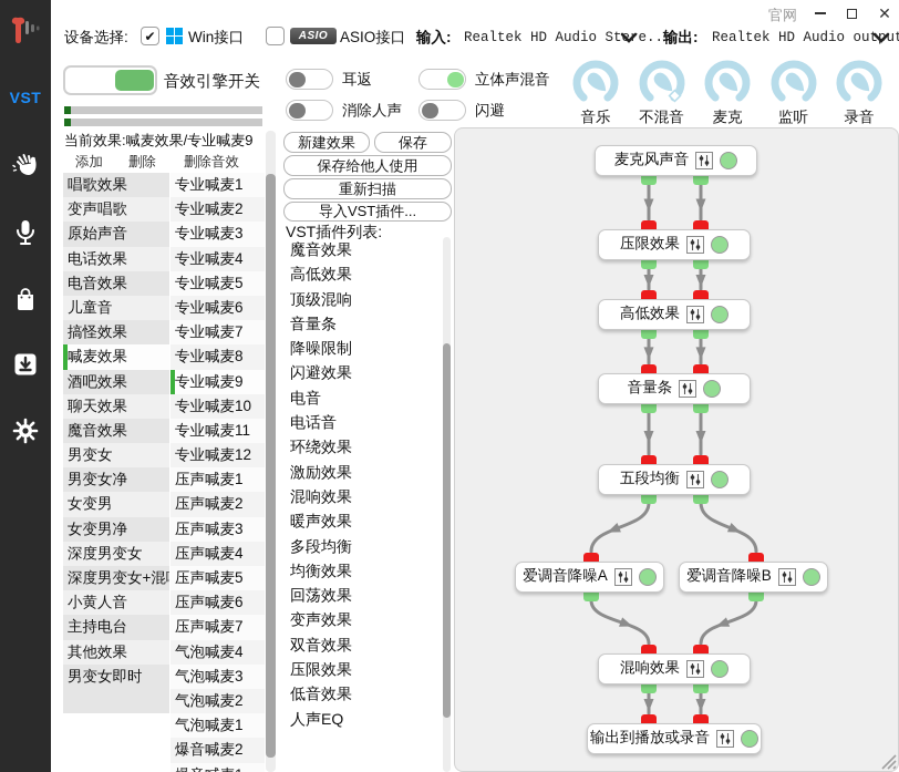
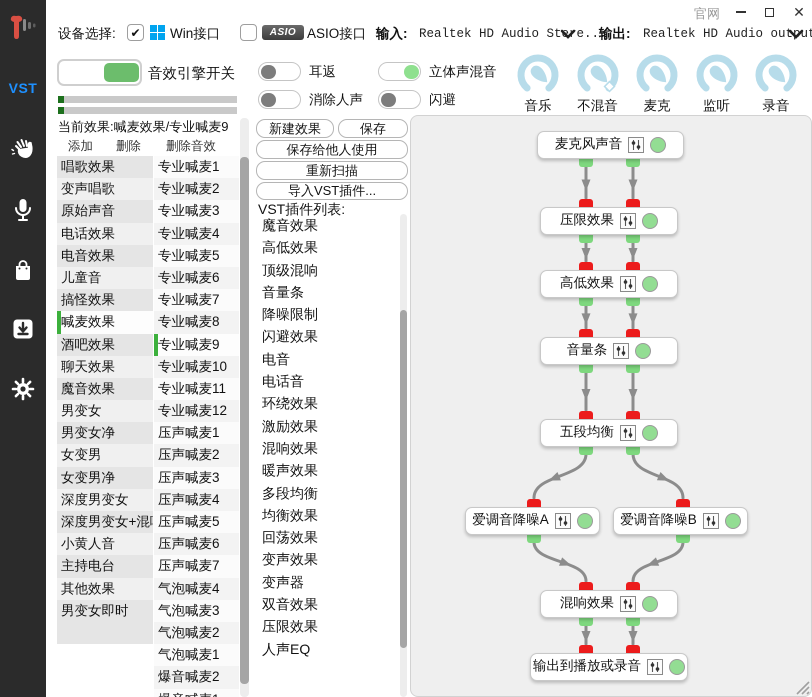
  VST
  官网
  ✕
  设备选择:
  ✔
  Win接口
  ASIO
  ASIO接口
  输入:
  Realtek HD Audio Ste...
  输出:
  Realtek HD Audio outpu
  音效引擎开关
  耳返
  消除人声
  立体声混音
  闪避
  音乐
  不混音
  麦克
  监听
  录音
  当前效果:喊麦效果/专业喊麦9
  添加
  删除
  删除音效
  唱歌效果
  变声唱歌
  原始声音
  电话效果
  电音效果
  儿童音
  搞怪效果
  喊麦效果
  酒吧效果
  聊天效果
  魔音效果
  男变女
  男变女净
  女变男
  女变男净
  深度男变女
  深度男变女+混
  小黄人音
  主持电台
  其他效果
  男变女即时
  专业喊麦1
  专业喊麦2
  专业喊麦3
  专业喊麦4
  专业喊麦5
  专业喊麦6
  专业喊麦7
  专业喊麦8
  专业喊麦9
  专业喊麦10
  专业喊麦11
  专业喊麦12
  压声喊麦1
  压声喊麦2
  压声喊麦3
  压声喊麦4
  压声喊麦5
  压声喊麦6
  压声喊麦7
  气泡喊麦4
  气泡喊麦3
  气泡喊麦2
  气泡喊麦1
  爆音喊麦2
  新建效果
  保存
  保存给他人使用
  重新扫描
  导入VST插件...
  VST插件列表:
  魔音效果
  高低效果
  顶级混响
  音量条
  降噪限制
  闪避效果
  电音
  电话音
  环绕效果
  激励效果
  混响效果
  暖声效果
  多段均衡
  均衡效果
  回荡效果
  变声效果
+ 变声器
  双音效果
  压限效果
- 低音效果
  人声EQ
  麦克风声音
  压限效果
  高低效果
  音量条
  五段均衡
  爱调音降噪A
  爱调音降噪B
  混响效果
  输出到播放或录音
